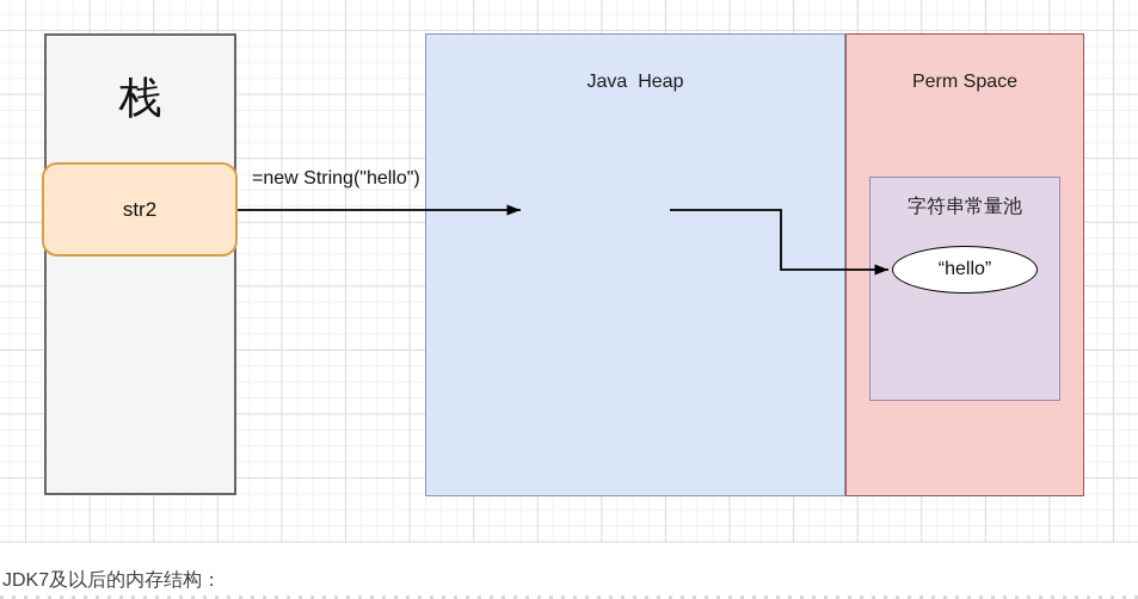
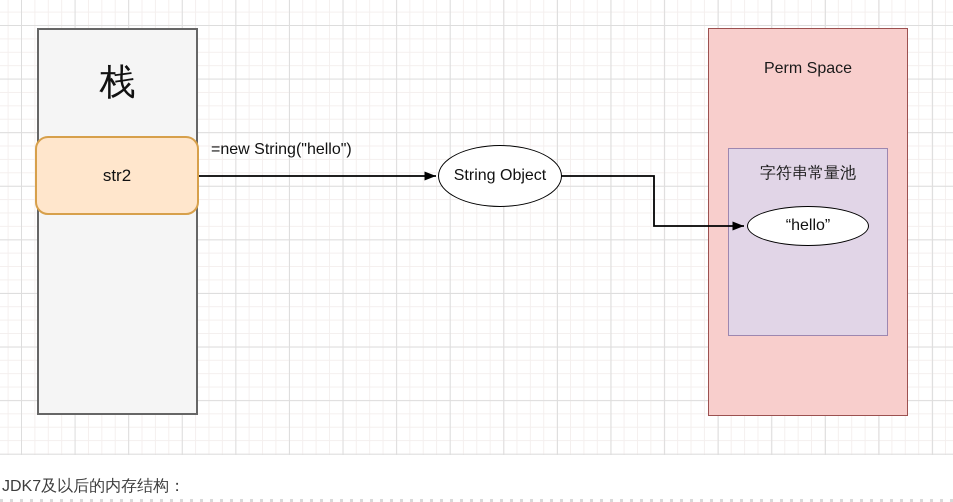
  栈
- Java Heap
  Perm Space
  字符串常量池
  str2
  =new String("hello")
+ String Object
  “hello”
  JDK7及以后的内存结构：
